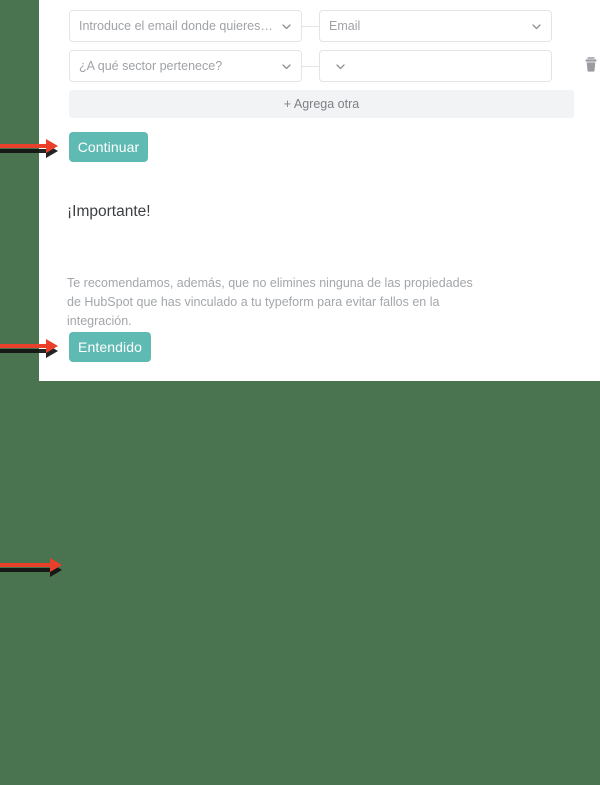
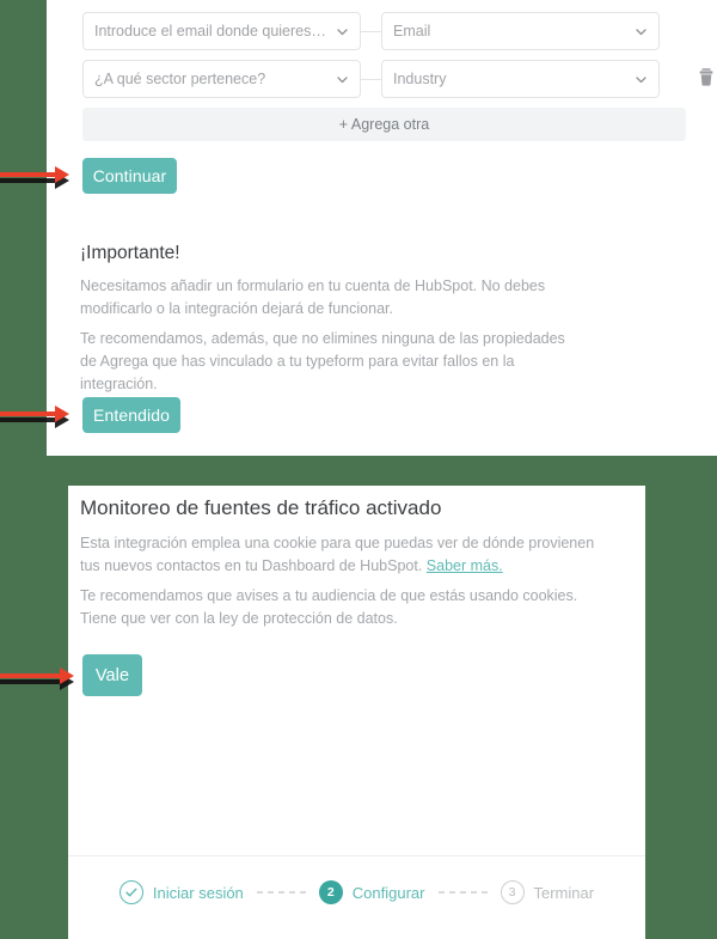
  Introduce el email donde quieres re
  Email
  ¿A qué sector pertenece?
+ Industry
  + Agrega otra
  Continuar
  ¡Importante!
+ Necesitamos añadir un formulario en tu cuenta de HubSpot. No debes modificarlo o la integración dejará de funcionar.
- Te recomendamos, además, que no elimines ninguna de las propiedades de HubSpot que has vinculado a tu typeform para evitar fallos en la integración.
+ Te recomendamos, además, que no elimines ninguna de las propiedades de Agrega que has vinculado a tu typeform para evitar fallos en la integración.
  Entendido
+ Monitoreo de fuentes de tráfico activado
+ Esta integración emplea una cookie para que puedas ver de dónde provienen tus nuevos contactos en tu Dashboard de HubSpot. Saber más.
+ Te recomendamos que avises a tu audiencia de que estás usando cookies. Tiene que ver con la ley de protección de datos.
+ Vale
+ Iniciar sesión
+ 2
+ Configurar
+ 3
+ Terminar
